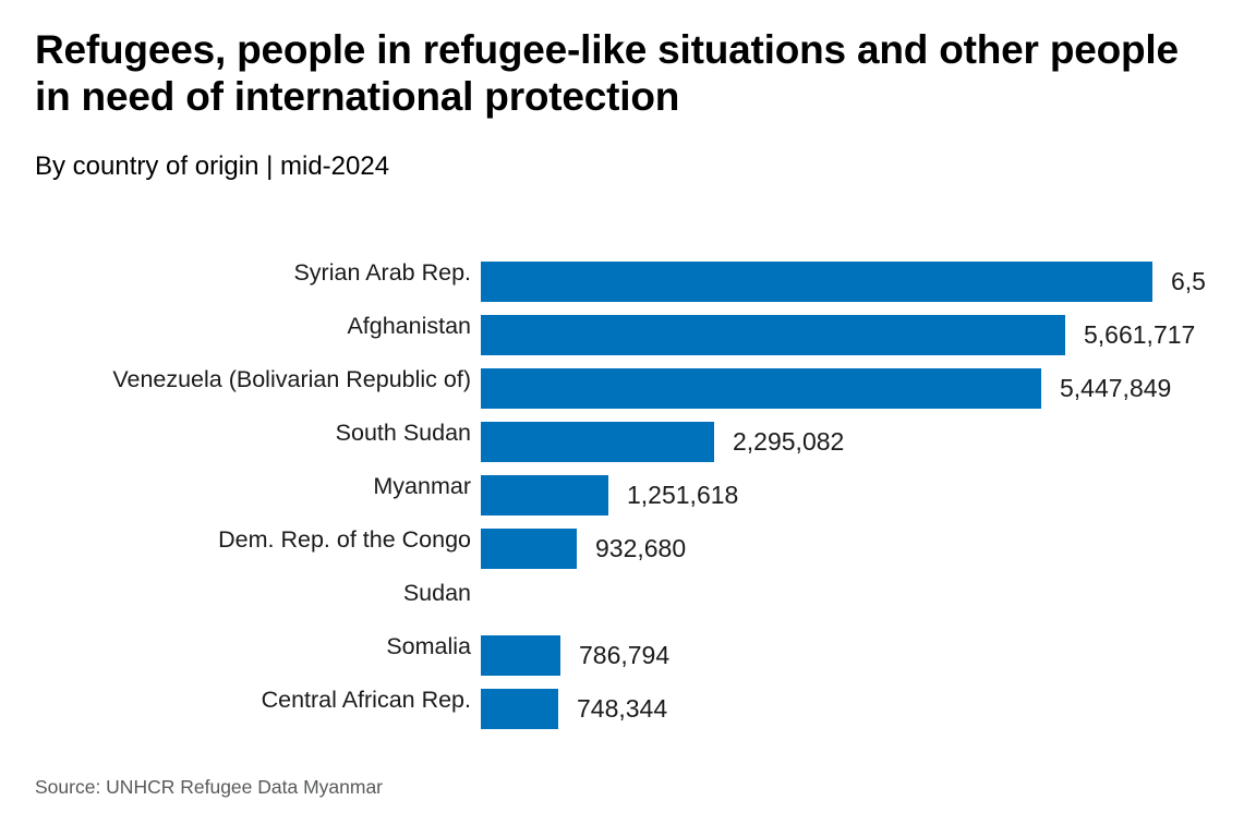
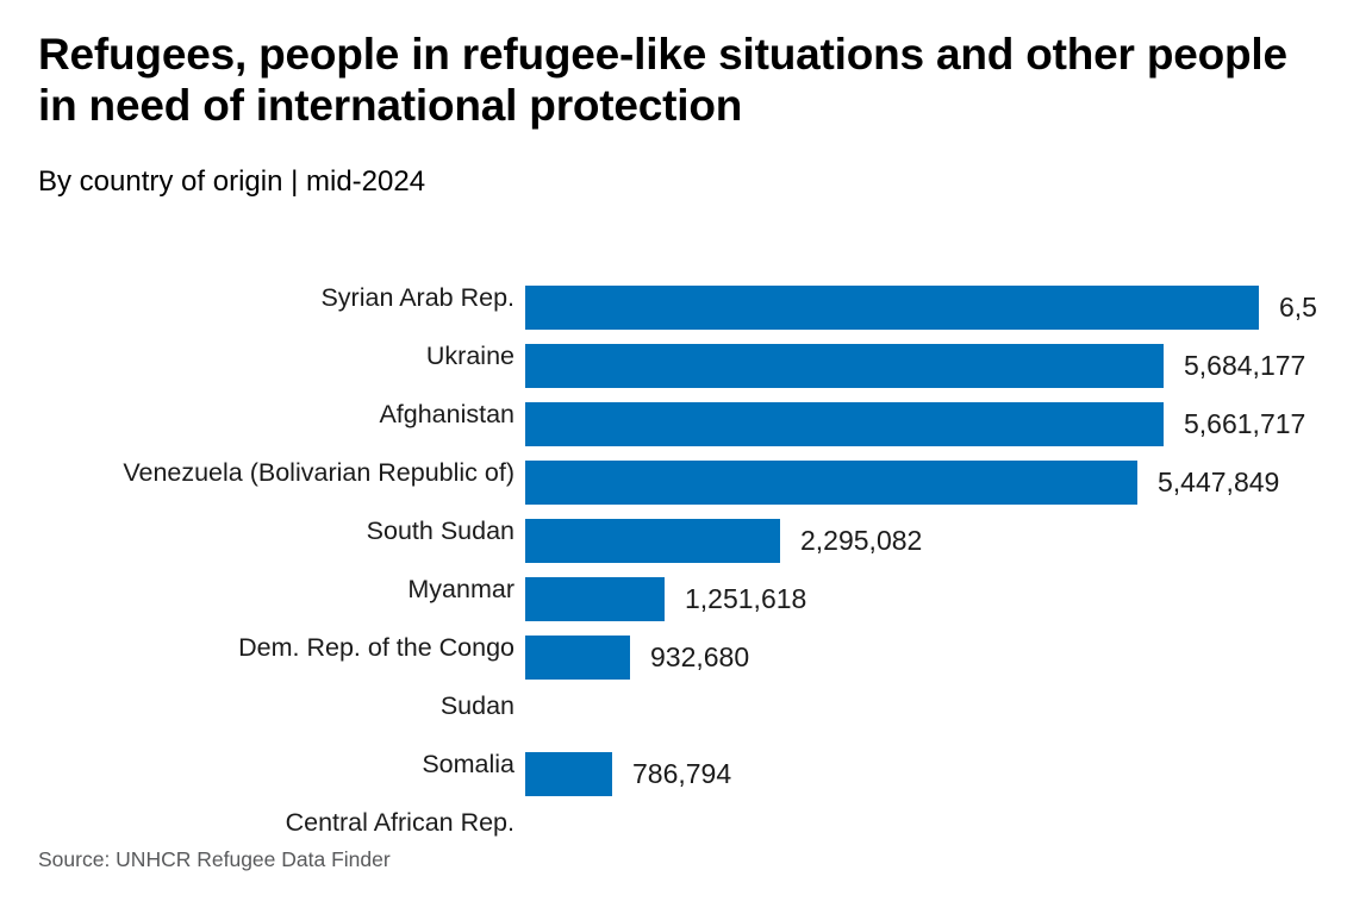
  Refugees, people in refugee-like situations and other people in need of international protection
  By country of origin | mid-2024
  Syrian Arab Rep.
  6,5
+ Ukraine
+ 5,684,177
  Afghanistan
  5,661,717
  Venezuela (Bolivarian Republic of)
  5,447,849
  South Sudan
  2,295,082
  Myanmar
  1,251,618
  Dem. Rep. of the Congo
  932,680
  Sudan
  Somalia
  786,794
  Central African Rep.
- 748,344
- Source: UNHCR Refugee Data Myanmar
+ Source: UNHCR Refugee Data Finder
